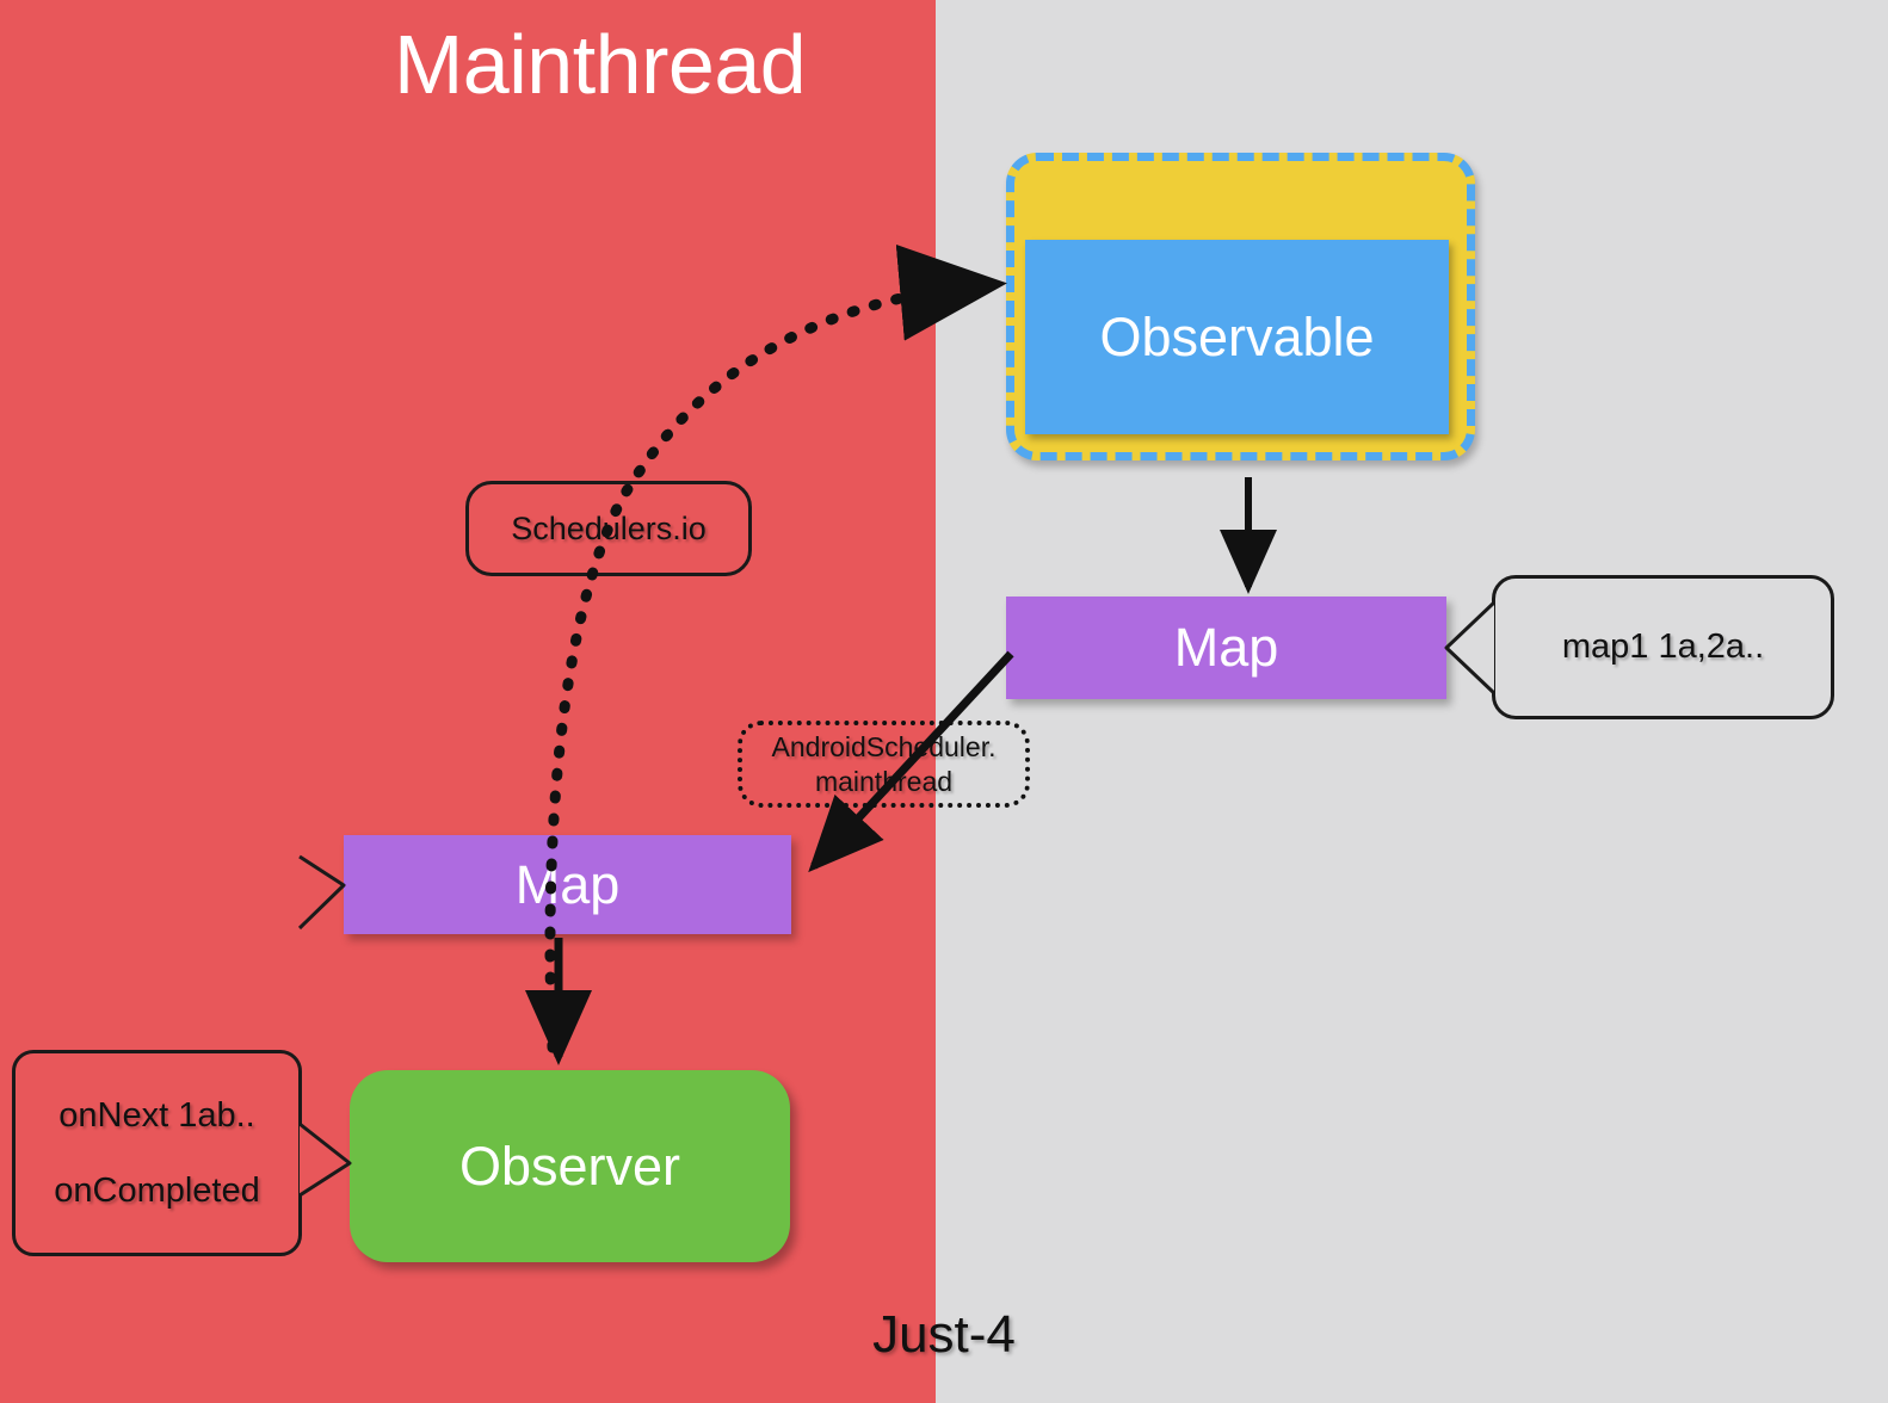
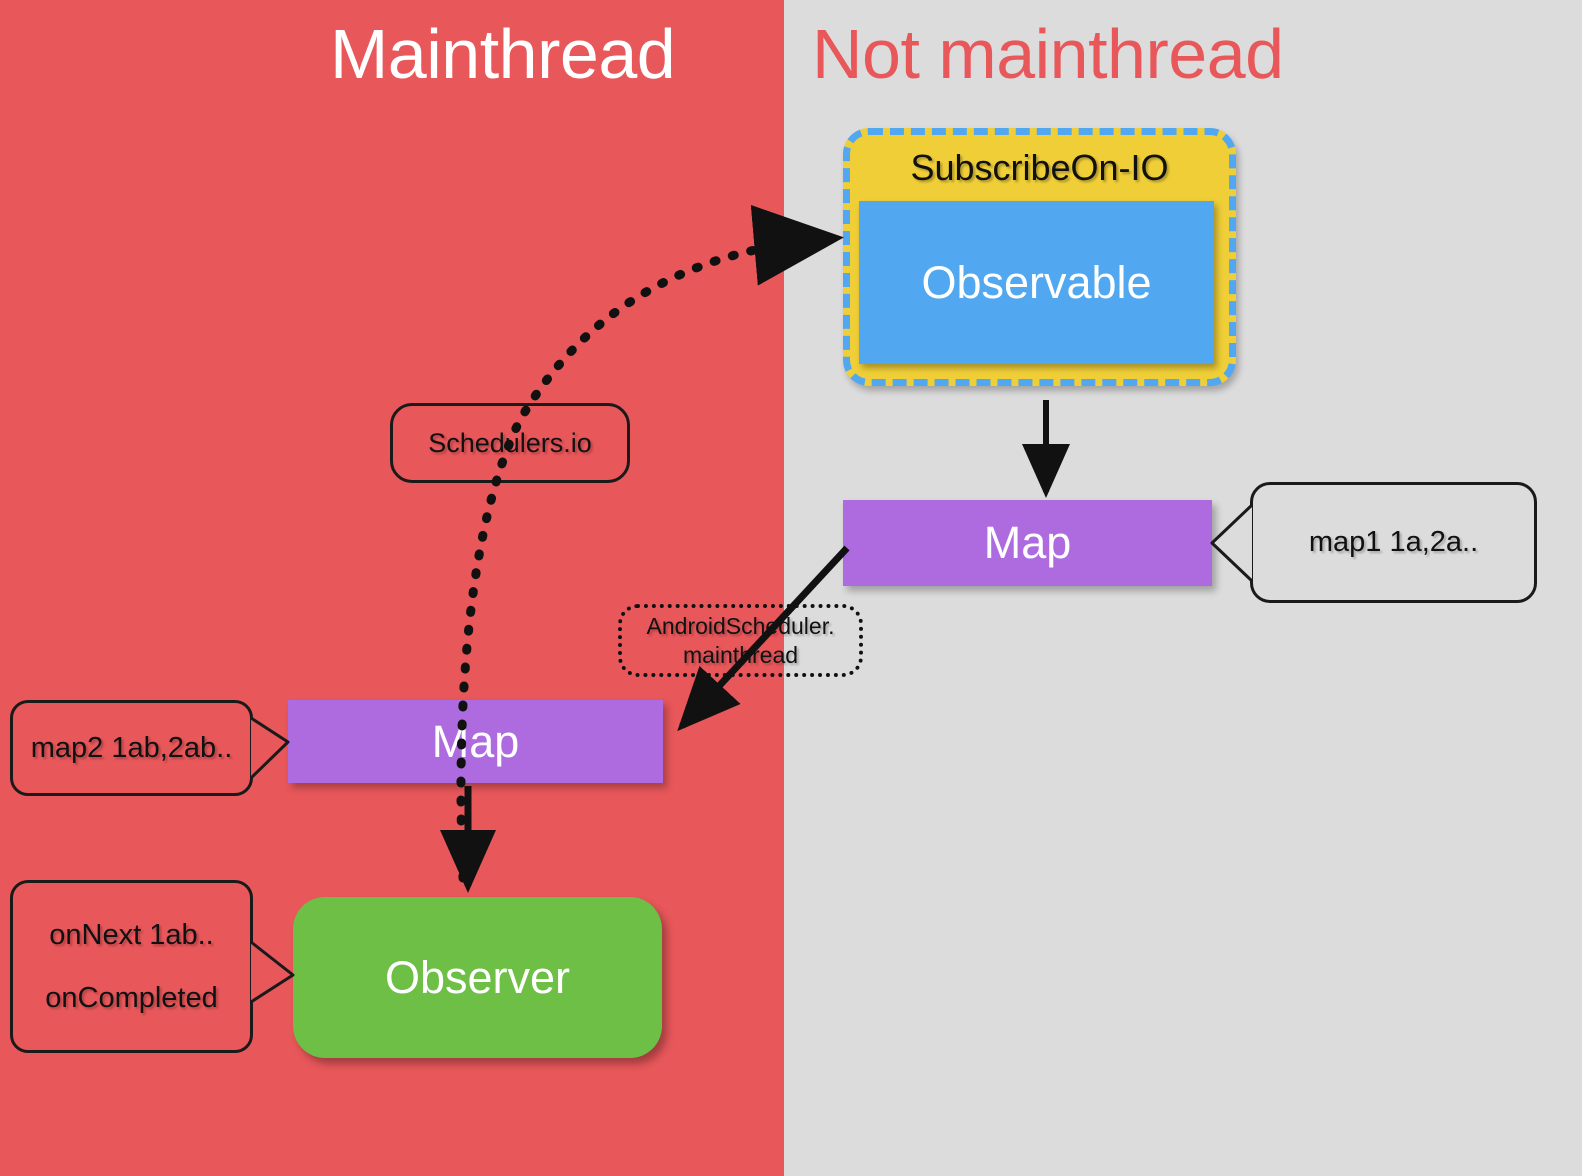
  Mainthread
+ Not mainthread
+ SubscribeOn-IO
  Observable
  Map
  Map
  Observer
  Schedlers.io
  AndroidSchduler.
  maintread
  map1 1a,2a..
+ map2 1ab,2ab..
  onNext 1ab..
  onCompleted
- Just-4
